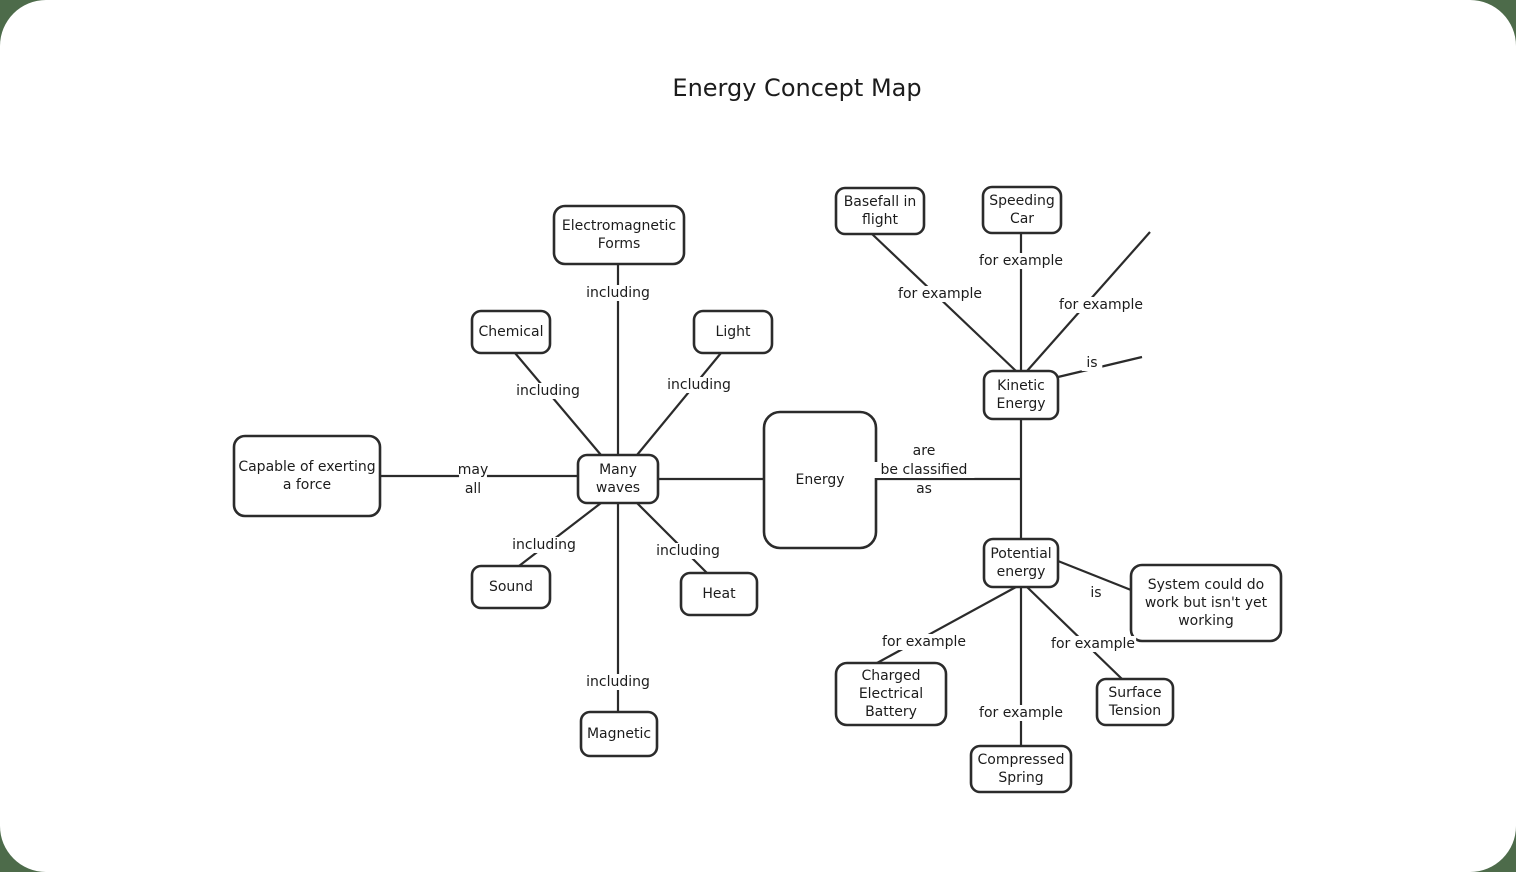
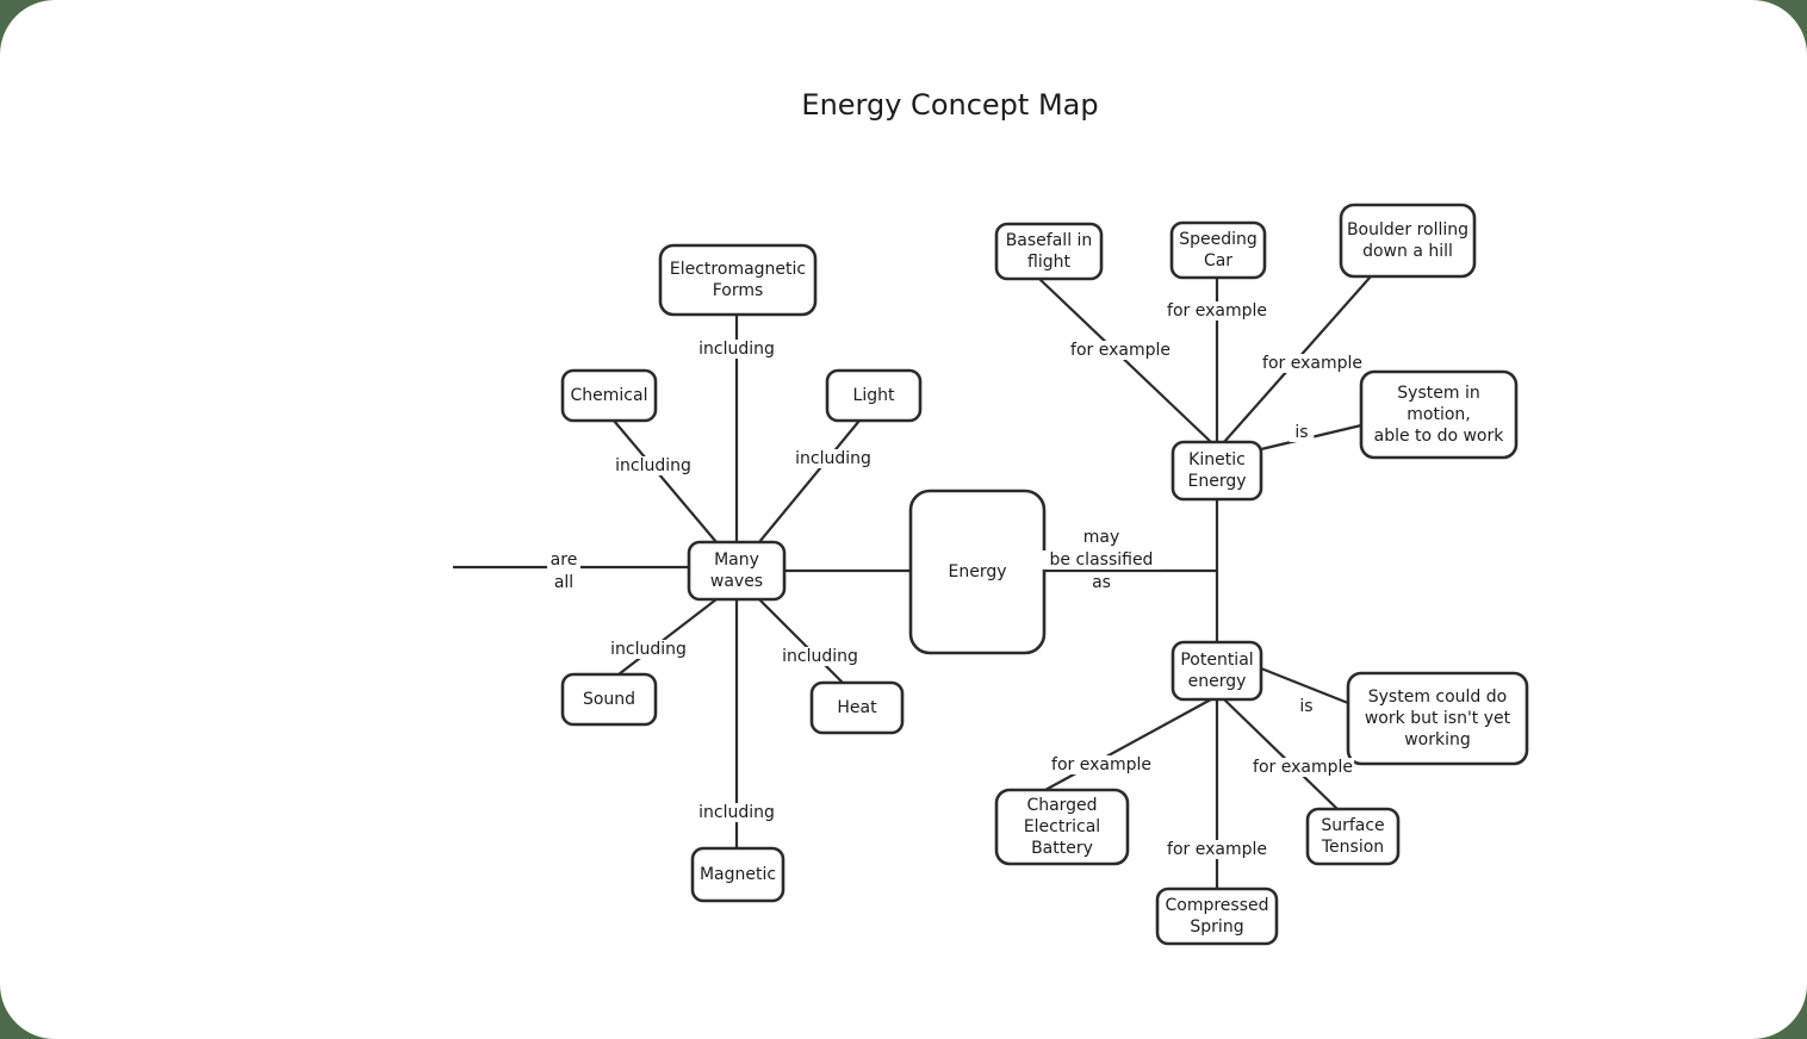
  Energy
  Many
  waves
- Capable of exerting
- a force
  Electromagnetic
  Forms
  Chemical
  Light
  Sound
  Heat
  Magnetic
  Kinetic
  Energy
  Potential
  energy
  Basefall in
  flight
  Speeding
  Car
+ Boulder rolling
+ down a hill
+ System in
+ motion,
+ able to do work
  System could do
  work but isn't yet
  working
  Charged
  Electrical
  Battery
  Compressed
  Spring
  Surface
  Tension
- are
+ may
  be classified
  as
- may
+ are
  all
  including
  including
  including
  including
  including
  including
  for example
  for example
  for example
  is
  is
  for example
  for example
  for example
  Energy Concept Map
